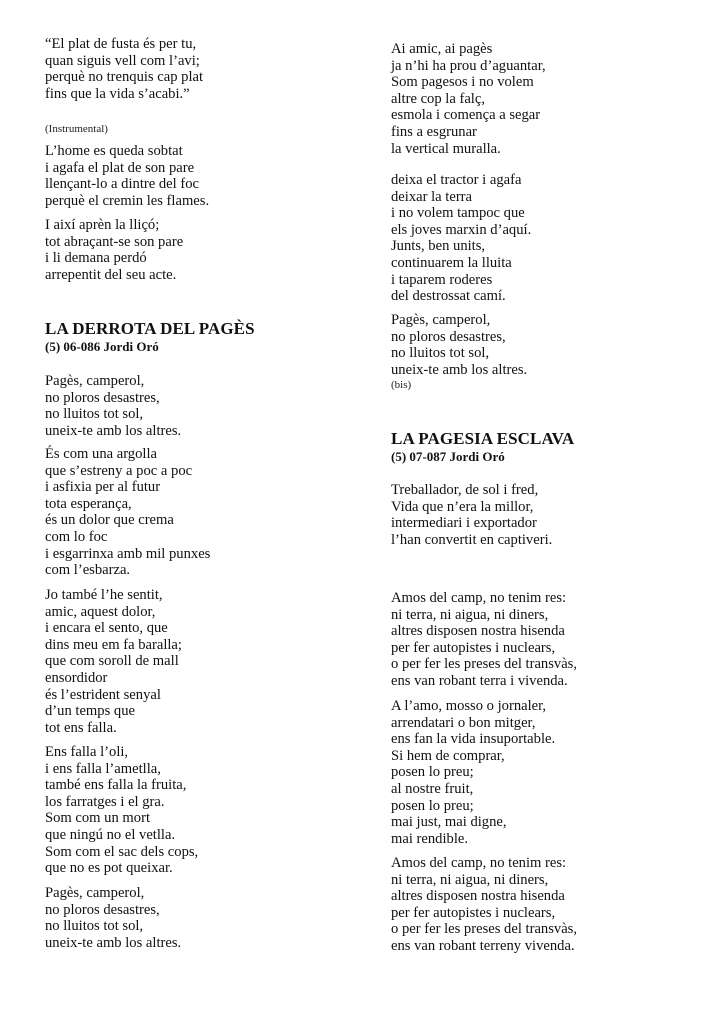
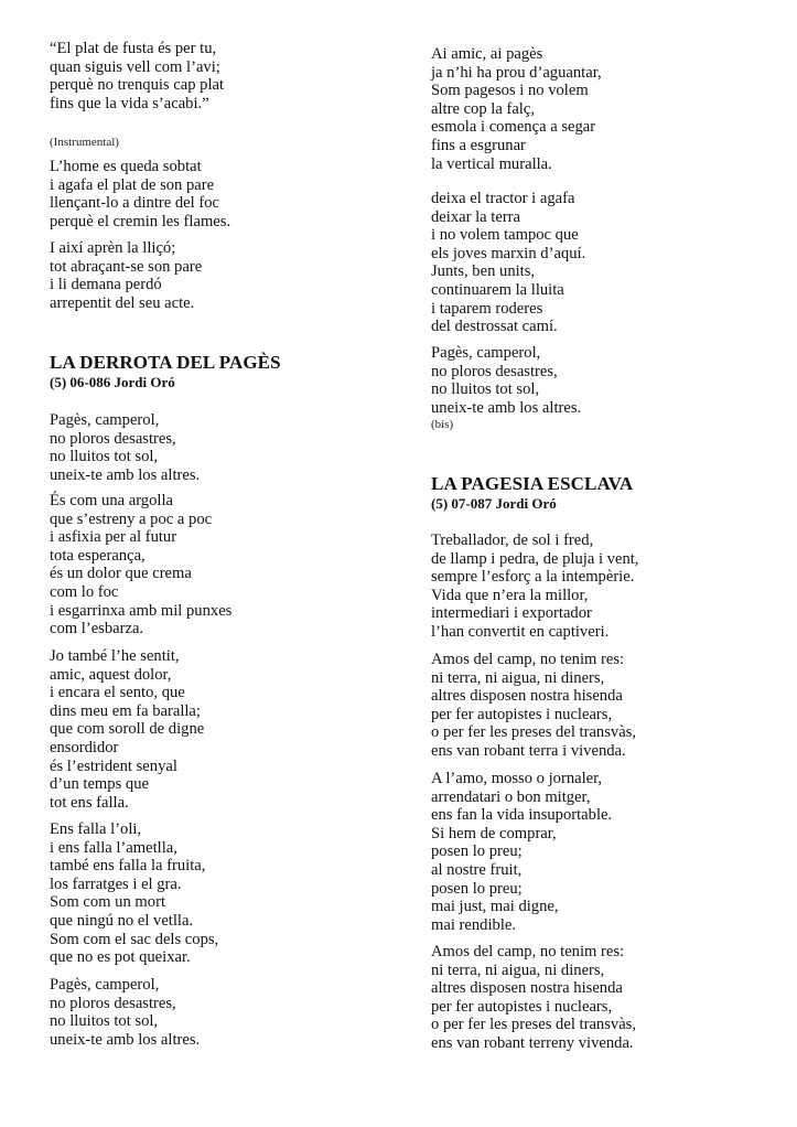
  “El plat de fusta és per tu,
  quan siguis vell com l’avi;
  perquè no trenquis cap plat
  fins que la vida s’acabi.”
  (Instrumental)
  L’home es queda sobtat
  i agafa el plat de son pare
  llençant-lo a dintre del foc
  perquè el cremin les flames.
  I així aprèn la lliçó;
  tot abraçant-se son pare
  i li demana perdó
  arrepentit del seu acte.
  LA DERROTA DEL PAGÈS
  (5) 06-086 Jordi Oró
  Pagès, camperol,
  no ploros desastres,
  no lluitos tot sol,
  uneix-te amb los altres.
  És com una argolla
  que s’estreny a poc a poc
  i asfixia per al futur
  tota esperança,
  és un dolor que crema
  com lo foc
  i esgarrinxa amb mil punxes
  com l’esbarza.
  Jo també l’he sentit,
  amic, aquest dolor,
  i encara el sento, que
  dins meu em fa baralla;
- que com soroll de mall
+ que com soroll de digne
  ensordidor
  és l’estrident senyal
  d’un temps que
  tot ens falla.
  Ens falla l’oli,
  i ens falla l’ametlla,
  també ens falla la fruita,
  los farratges i el gra.
  Som com un mort
  que ningú no el vetlla.
  Som com el sac dels cops,
  que no es pot queixar.
  Pagès, camperol,
  no ploros desastres,
  no lluitos tot sol,
  uneix-te amb los altres.
  Ai amic, ai pagès
  ja n’hi ha prou d’aguantar,
  Som pagesos i no volem
  altre cop la falç,
  esmola i comença a segar
  fins a esgrunar
  la vertical muralla.
  deixa el tractor i agafa
  deixar la terra
  i no volem tampoc que
  els joves marxin d’aquí.
  Junts, ben units,
  continuarem la lluita
  i taparem roderes
  del destrossat camí.
  Pagès, camperol,
  no ploros desastres,
  no lluitos tot sol,
  uneix-te amb los altres.
  (bis)
  LA PAGESIA ESCLAVA
  (5) 07-087 Jordi Oró
  Treballador, de sol i fred,
+ de llamp i pedra, de pluja i vent,
+ sempre l’esforç a la intempèrie.
  Vida que n’era la millor,
  intermediari i exportador
  l’han convertit en captiveri.
  Amos del camp, no tenim res:
  ni terra, ni aigua, ni diners,
  altres disposen nostra hisenda
  per fer autopistes i nuclears,
  o per fer les preses del transvàs,
  ens van robant terra i vivenda.
  A l’amo, mosso o jornaler,
  arrendatari o bon mitger,
  ens fan la vida insuportable.
  Si hem de comprar,
  posen lo preu;
  al nostre fruit,
  posen lo preu;
  mai just, mai digne,
  mai rendible.
  Amos del camp, no tenim res:
  ni terra, ni aigua, ni diners,
  altres disposen nostra hisenda
  per fer autopistes i nuclears,
  o per fer les preses del transvàs,
  ens van robant terreny vivenda.
